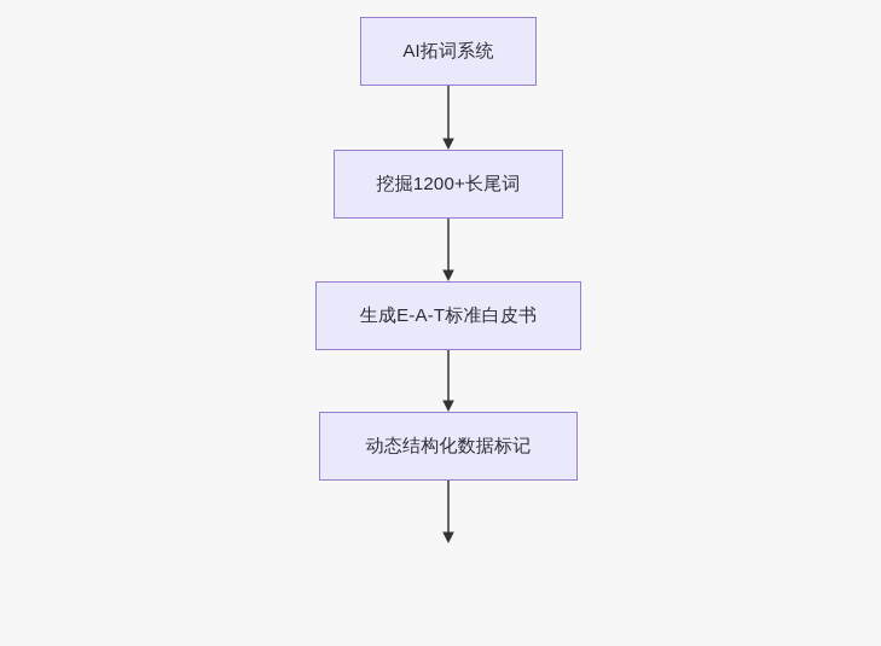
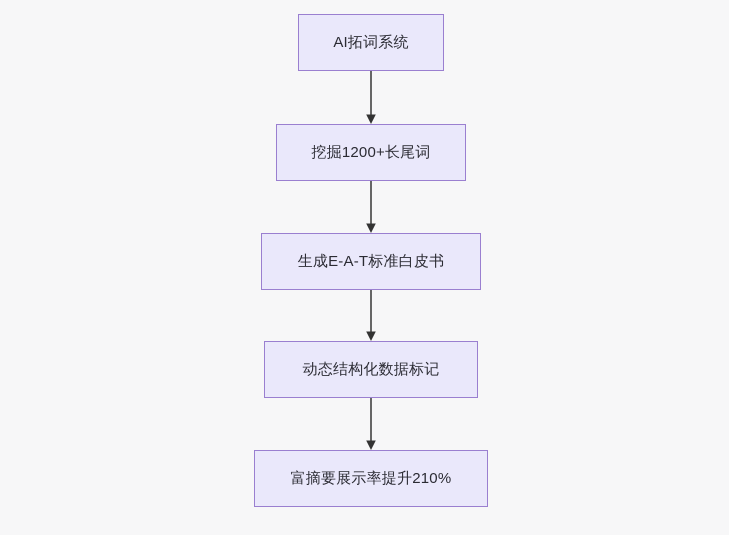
  AI拓词系统
  挖掘1200+长尾词
  生成E-A-T标准白皮书
  动态结构化数据标记
+ 富摘要展示率提升210%
